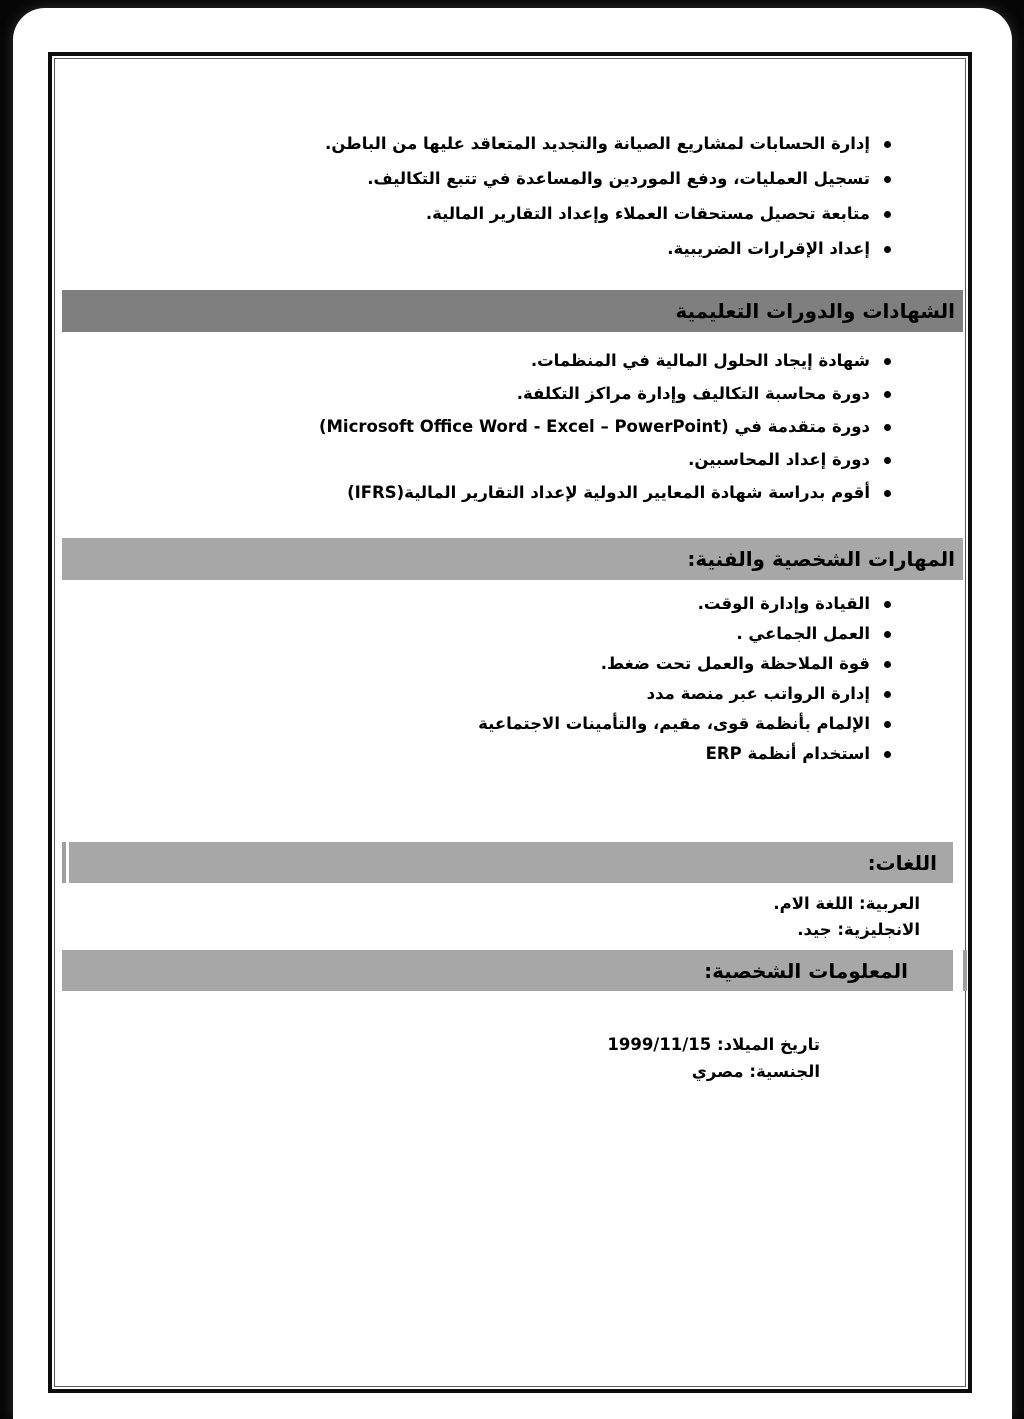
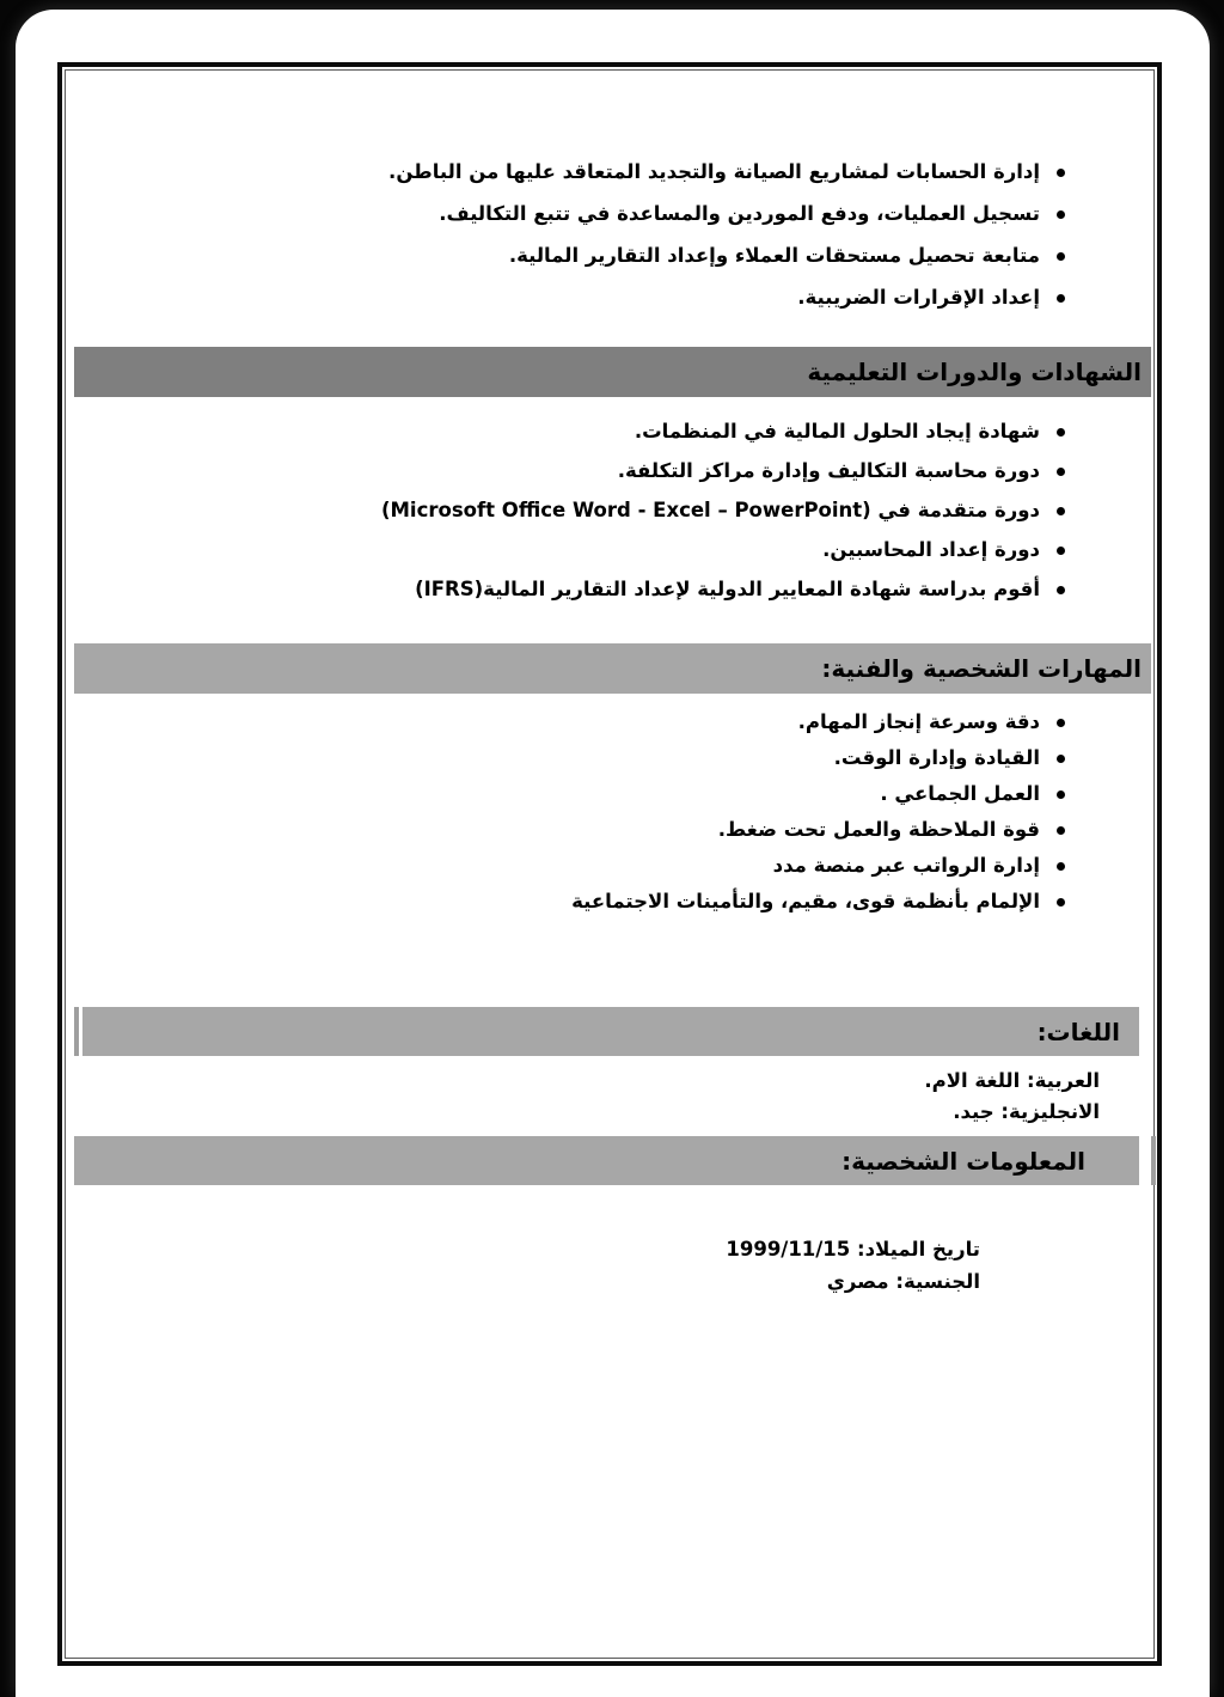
  إدارة الحسابات لمشاريع الصيانة والتجديد المتعاقد عليها من الباطن.
  تسجيل العمليات، ودفع الموردين والمساعدة في تتبع التكاليف.
  متابعة تحصيل مستحقات العملاء وإعداد التقارير المالية.
  إعداد الإقرارات الضريبية.
  الشهادات والدورات التعليمية
  شهادة إيجاد الحلول المالية في المنظمات.
  دورة محاسبة التكاليف وإدارة مراكز التكلفة.
  دورة متقدمة في (Microsoft Office Word - Excel – PowerPoint)
  دورة إعداد المحاسبين.
  أقوم بدراسة شهادة المعايير الدولية لإعداد التقارير المالية(IFRS)
  المهارات الشخصية والفنية:
+ دقة وسرعة إنجاز المهام.
  القيادة وإدارة الوقت.
  العمل الجماعي .
  قوة الملاحظة والعمل تحت ضغط.
  إدارة الرواتب عبر منصة مدد
  الإلمام بأنظمة قوى، مقيم، والتأمينات الاجتماعية
- استخدام أنظمة ERP
  اللغات:
  العربية: اللغة الام.
  الانجليزية: جيد.
  المعلومات الشخصية:
  تاريخ الميلاد: 1999/11/15
  الجنسية: مصري
